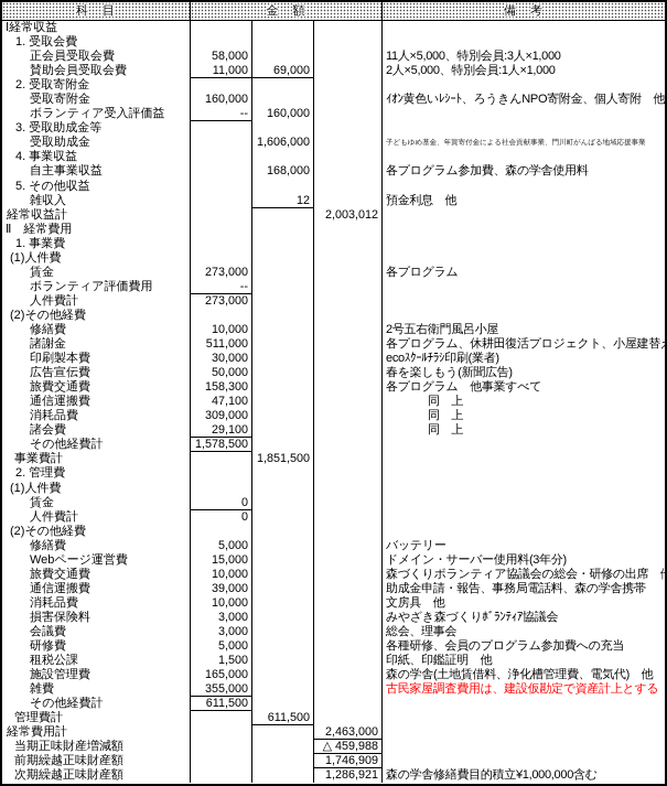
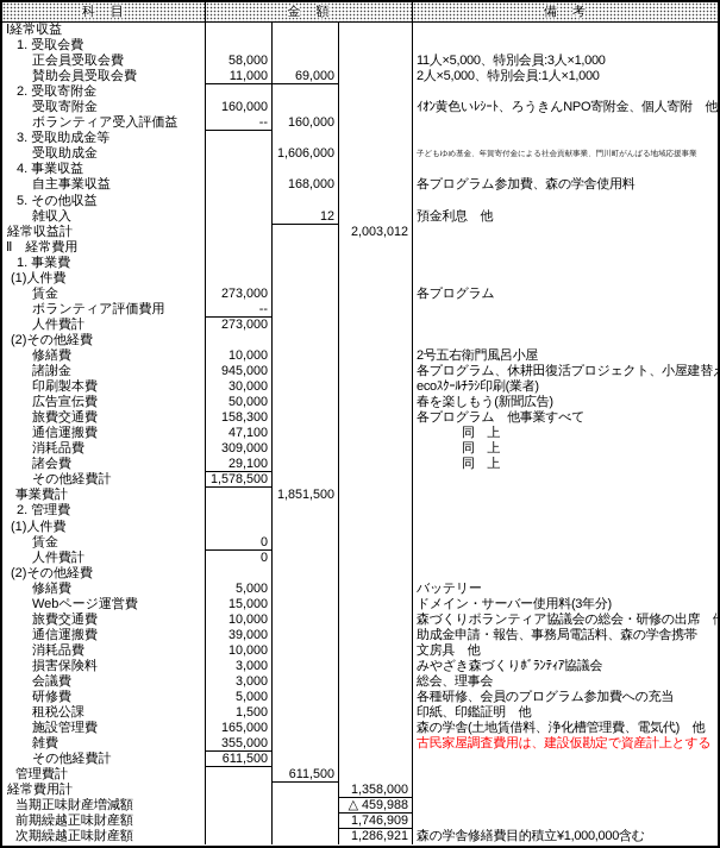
  科 目
  金 額
  備 考
  Ⅰ経常収益
  1. 受取会費
  正会員受取会費
  58,000
  11人×5,000、特別会員:3人×1,000
  賛助会員受取会費
  11,000
  69,000
  2人×5,000、特別会員:1人×1,000
  2. 受取寄附金
  受取寄附金
  160,000
  ｲｵﾝ黄色いﾚｼｰﾄ、ろうきんNPO寄附金、個人寄附 他
  ボランティア受入評価益
  --
  160,000
  3. 受取助成金等
  受取助成金
  1,606,000
  4. 事業収益
  自主事業収益
  168,000
  各プログラム参加費、森の学舎使用料
  5. その他収益
  雑収入
  12
  預金利息 他
  経常収益計
  2,003,012
  Ⅱ 経常費用
  1. 事業費
  (1)人件費
  賃金
  273,000
  各プログラム
  ボランティア評価費用
  --
  人件費計
  273,000
  (2)その他経費
  修繕費
  10,000
  2号五右衛門風呂小屋
  諸謝金
- 511,000
+ 945,000
  各プログラム、休耕田復活プロジェクト、小屋建替
  印刷製本費
  30,000
  ecoｽｸｰﾙﾁﾗｼ印刷(業者)
  広告宣伝費
  50,000
  春を楽しもう(新聞広告)
  旅費交通費
  158,300
  各プログラム 他事業すべて
  通信運搬費
  47,100
  同 上
  消耗品費
  309,000
  同 上
  諸会費
  29,100
  同 上
  その他経費計
  1,578,500
  事業費計
  1,851,500
  2. 管理費
  (1)人件費
  賃金
  0
  人件費計
  0
  (2)その他経費
  修繕費
  5,000
  バッテリー
  Webページ運営費
  15,000
  ドメイン・サーバー使用料(3年分)
  旅費交通費
  10,000
  森づくりボランティア協議会の総会・研修の出席
  通信運搬費
  39,000
  助成金申請・報告、事務局電話料、森の学舎携帯
  消耗品費
  10,000
  文房具 他
  損害保険料
  3,000
  みやざき森づくりﾎﾞﾗﾝﾃｨｱ協議会
  会議費
  3,000
  総会、理事会
  研修費
  5,000
  各種研修、会員のプログラム参加費への充当
  租税公課
  1,500
  印紙、印鑑証明 他
  施設管理費
  165,000
  森の学舎(土地賃借料、浄化槽管理費、電気代) 他
  雑費
  355,000
  古民家屋調査費用は、建設仮勘定で資産計上とする
  その他経費計
  611,500
  管理費計
  611,500
  経常費用計
- 2,463,000
+ 1,358,000
  当期正味財産増減額
  △ 459,988
  前期繰越正味財産額
  1,746,909
  次期繰越正味財産額
  1,286,921
  森の学舎修繕費目的積立¥1,000,000含む
